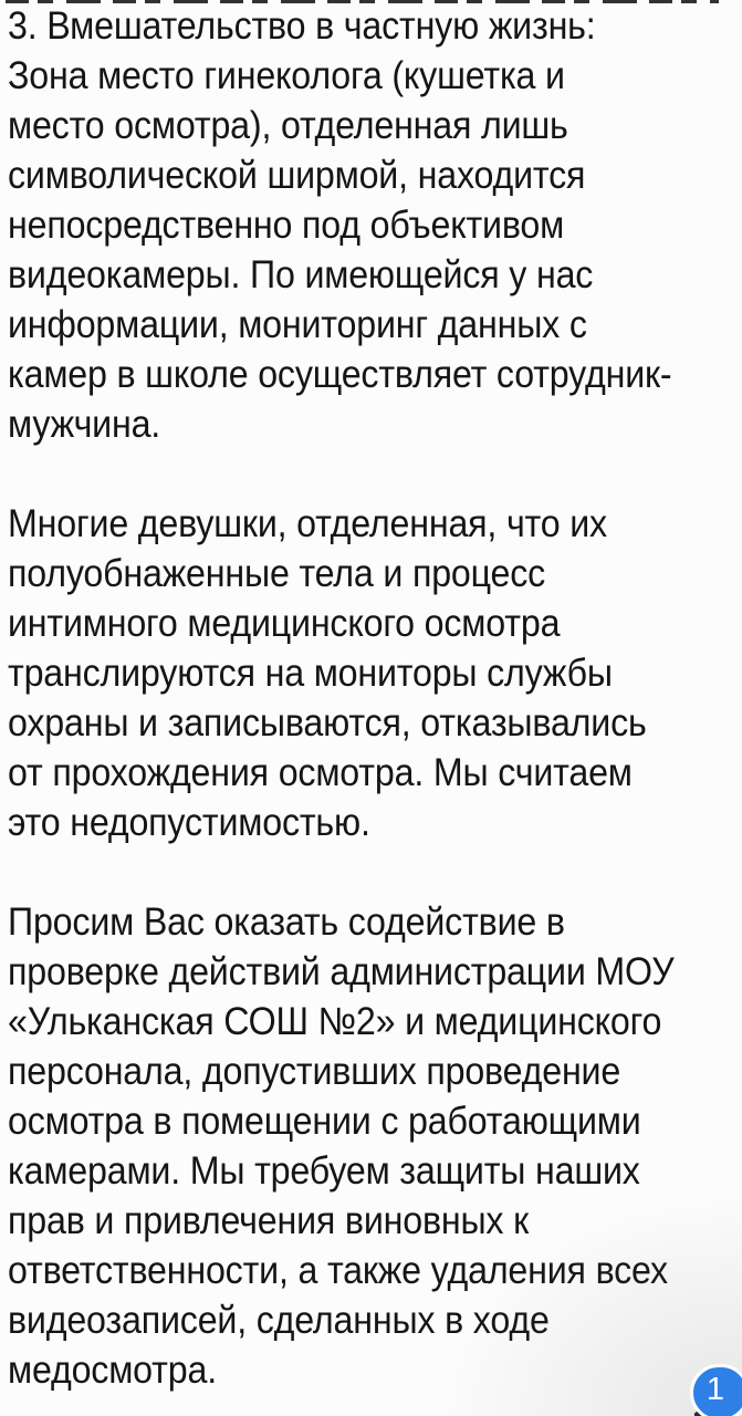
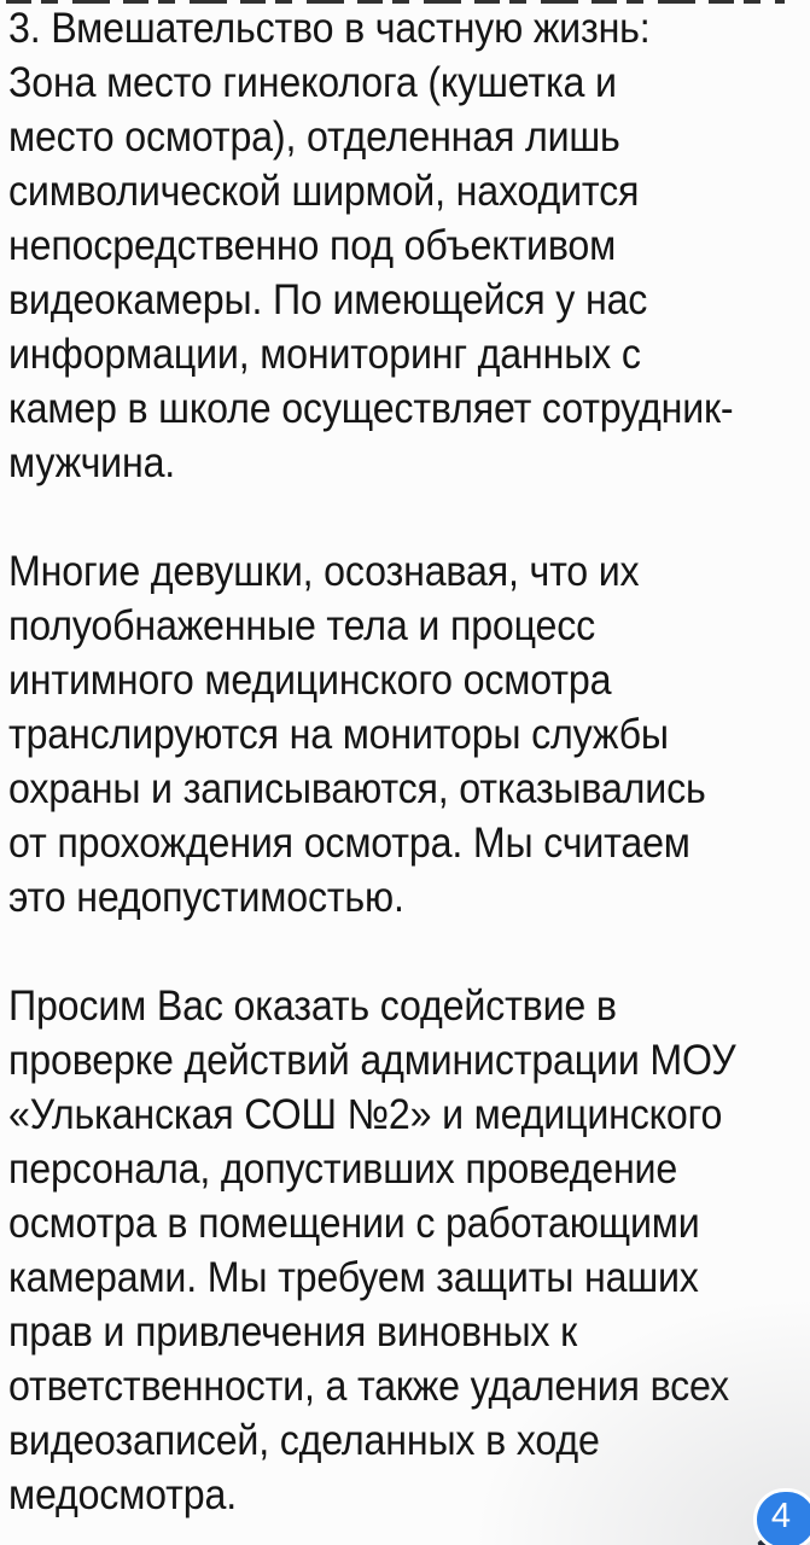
  3. Вмешательство в частную жизнь:
  Зона место гинеколога (кушетка и
  место осмотра), отделенная лишь
  символической ширмой, находится
  непосредственно под объективом
  видеокамеры. По имеющейся у нас
  информации, мониторинг данных с
  камер в школе осуществляет сотрудник-
  мужчина.
- Многие девушки, отделенная, что их
+ Многие девушки, осознавая, что их
  полуобнаженные тела и процесс
  интимного медицинского осмотра
  транслируются на мониторы службы
  охраны и записываются, отказывались
  от прохождения осмотра. Мы считаем
  это недопустимостью.
  Просим Вас оказать содействие в
  проверке действий администрации МОУ
  «Ульканская СОШ №2» и медицинского
  персонала, допустивших проведение
  осмотра в помещении с работающими
  камерами. Мы требуем защиты наших
  прав и привлечения вин
  видеозаписей, сделанны
  медосмотра.
- 1
+ 4
